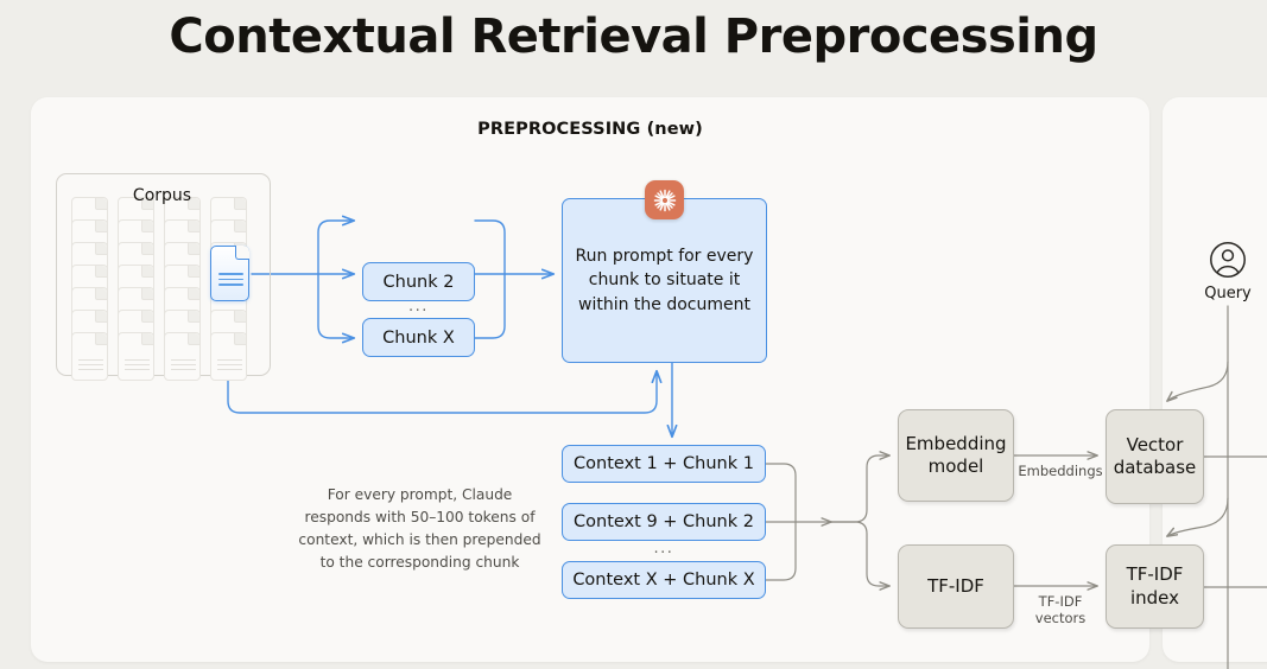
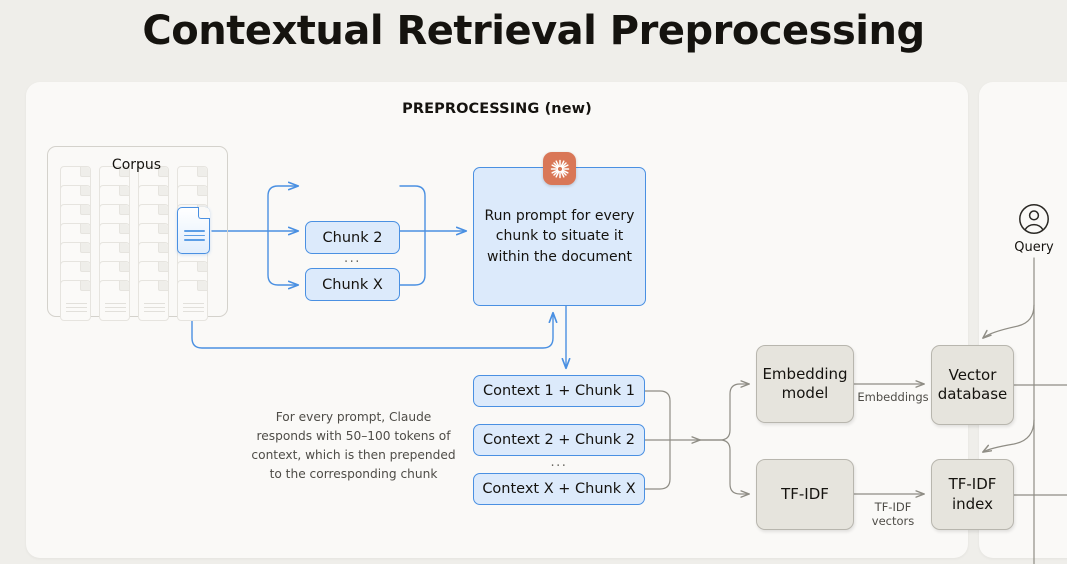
  Contextual Retrieval Preprocessing
  PREPROCESSING (new)
  Corpus
  Chunk 2
  ...
  Chunk X
  Run prompt for every chunk to situate it within the document
  For every prompt, Claude responds with 50–100 tokens of context, which is then prepended to the corresponding chunk
  Context 1 + Chunk 1
- Context 9 + Chunk 2
+ Context 2 + Chunk 2
  ...
  Context X + Chunk X
  Embedding model
  TF-IDF
  Vector database
  TF-IDF index
  Embeddings
  TF-IDF vectors
  Query
